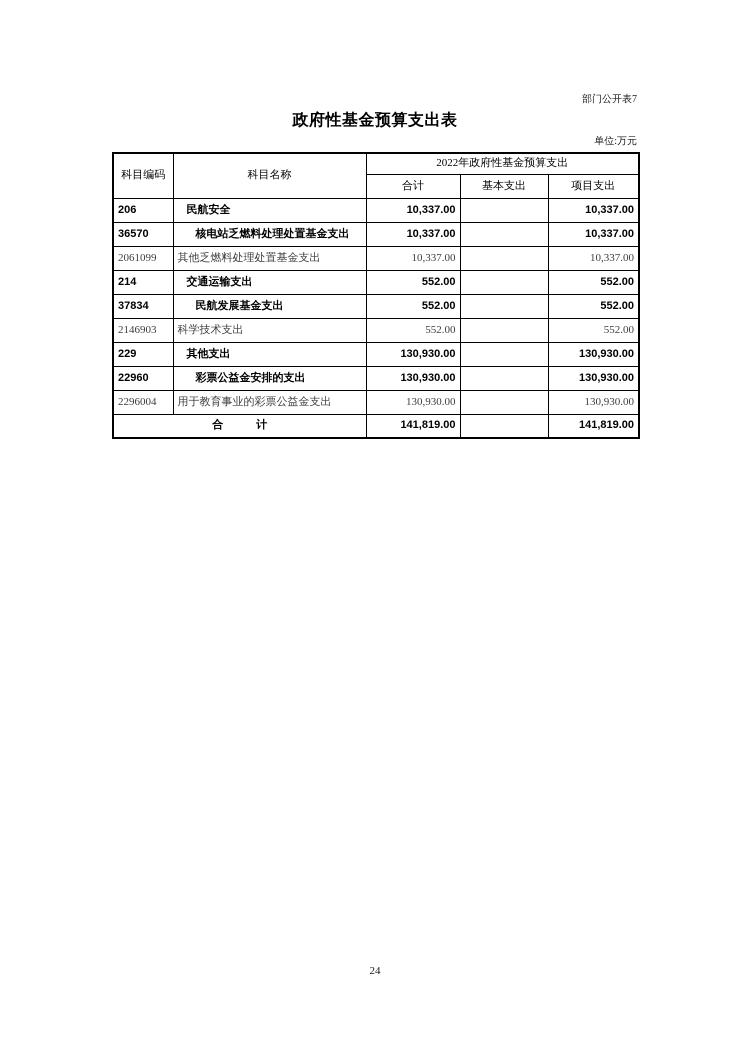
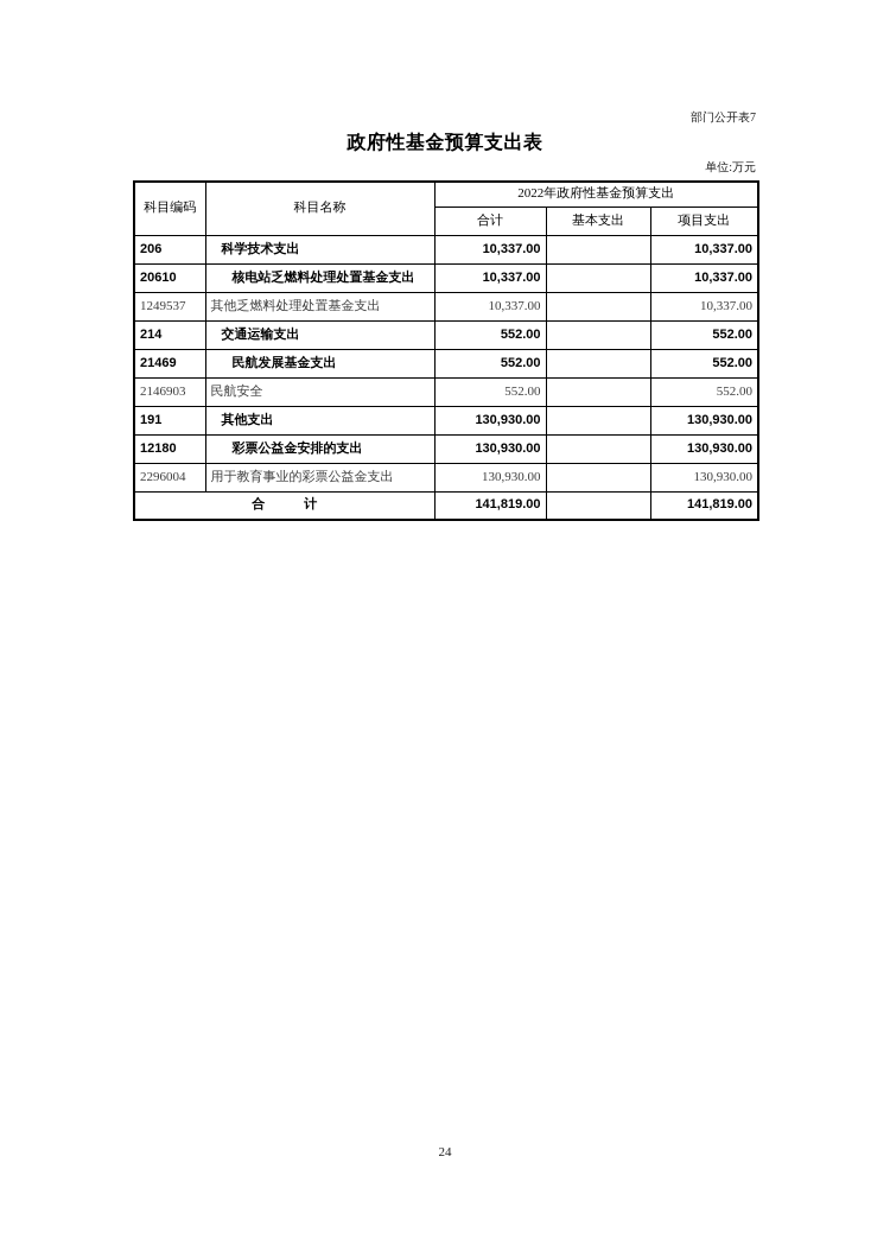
  部门公开表7
  政府性基金预算支出表
  单位:万元
  科目编码	科目名称	2022年政府性基金预算支出
  合计	基本支出	项目支出
- 206	民航安全	10,337.00		10,337.00
+ 206	科学技术支出	10,337.00		10,337.00
- 36570	核电站乏燃料处理处置基金支出	10,337.00		10,337.00
+ 20610	核电站乏燃料处理处置基金支出	10,337.00		10,337.00
- 2061099	其他乏燃料处理处置基金支出	10,337.00		10,337.00
+ 1249537	其他乏燃料处理处置基金支出	10,337.00		10,337.00
  214	交通运输支出	552.00		552.00
- 37834	民航发展基金支出	552.00		552.00
+ 21469	民航发展基金支出	552.00		552.00
- 2146903	科学技术支出	552.00		552.00
+ 2146903	民航安全	552.00		552.00
- 229	其他支出	130,930.00		130,930.00
+ 191	其他支出	130,930.00		130,930.00
- 22960	彩票公益金安排的支出	130,930.00		130,930.00
+ 12180	彩票公益金安排的支出	130,930.00		130,930.00
  2296004	用于教育事业的彩票公益金支出	130,930.00		130,930.00
  合 计	141,819.00		141,819.00
  24
